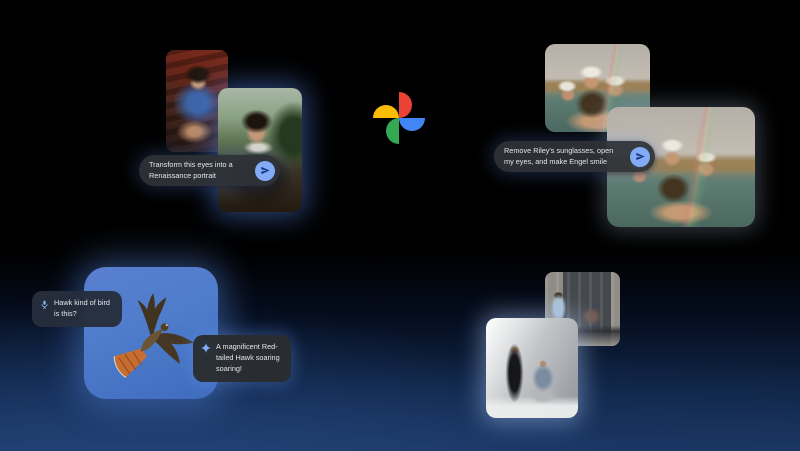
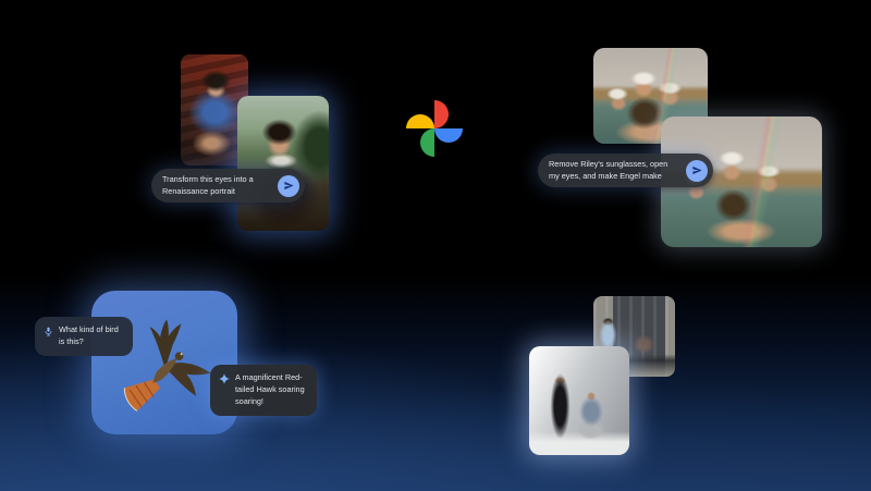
  Transform this eyes into a Renaissance portrait
- Remove Riley's sunglasses, open my eyes, and make Engel smile
+ Remove Riley's sunglasses, open my eyes, and make Engel make
- Hawk kind of bird is this?
+ What kind of bird is this?
  A magnificent Red-tailed Hawk soaring soaring!
